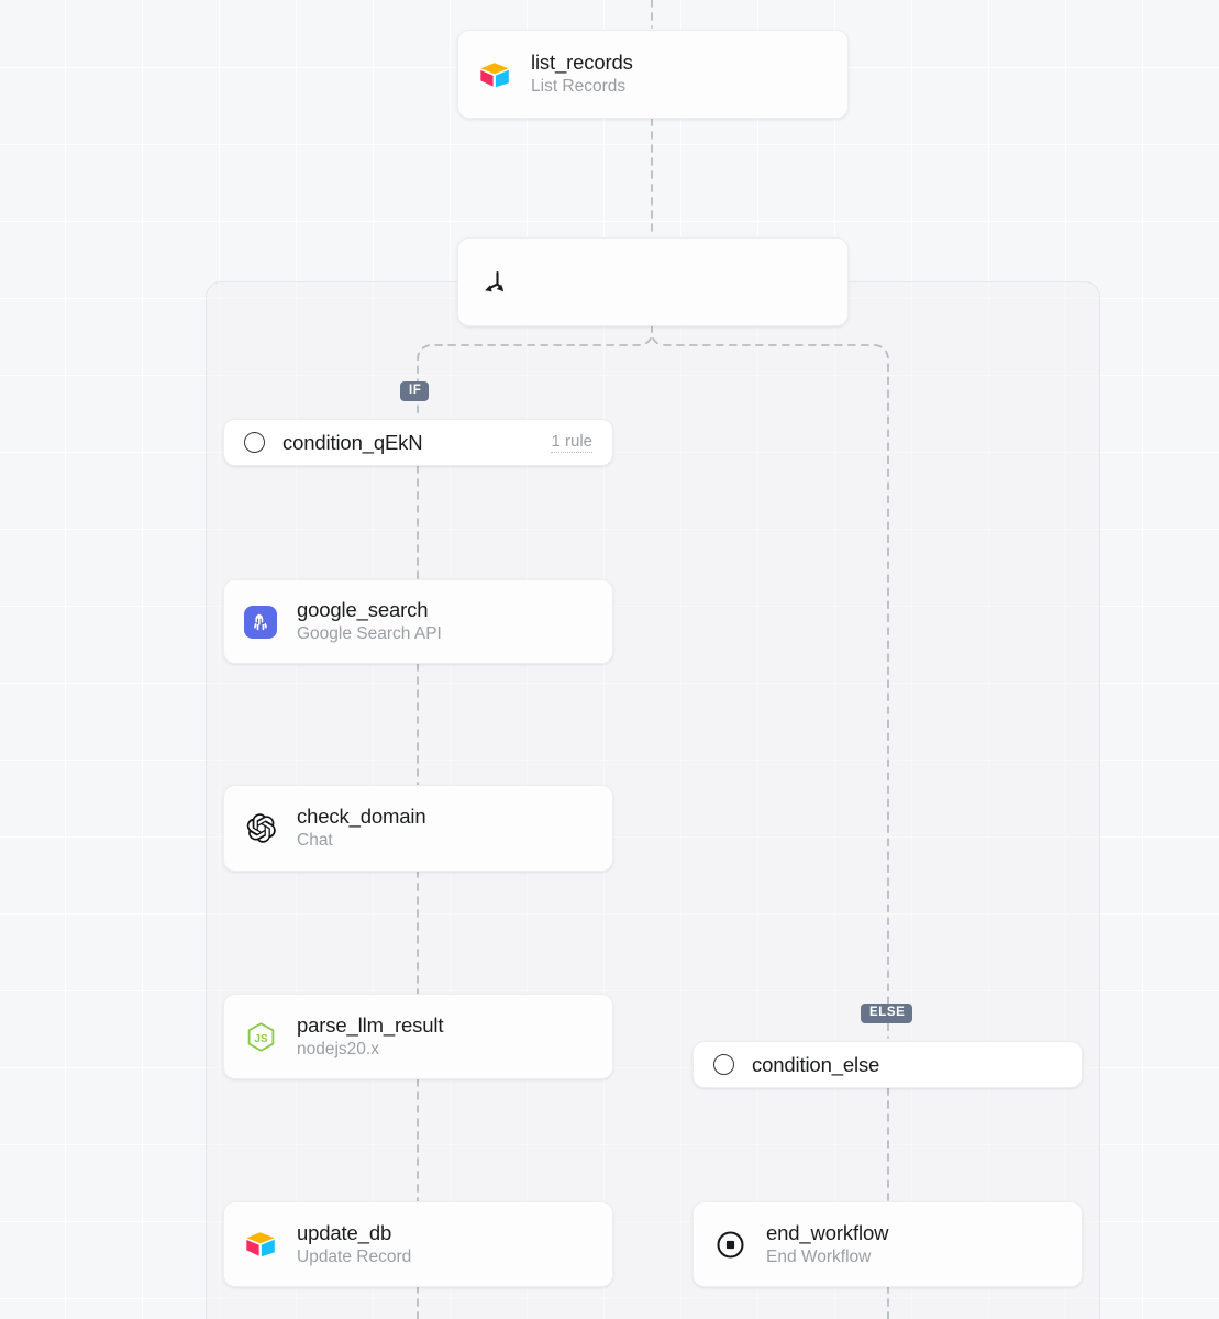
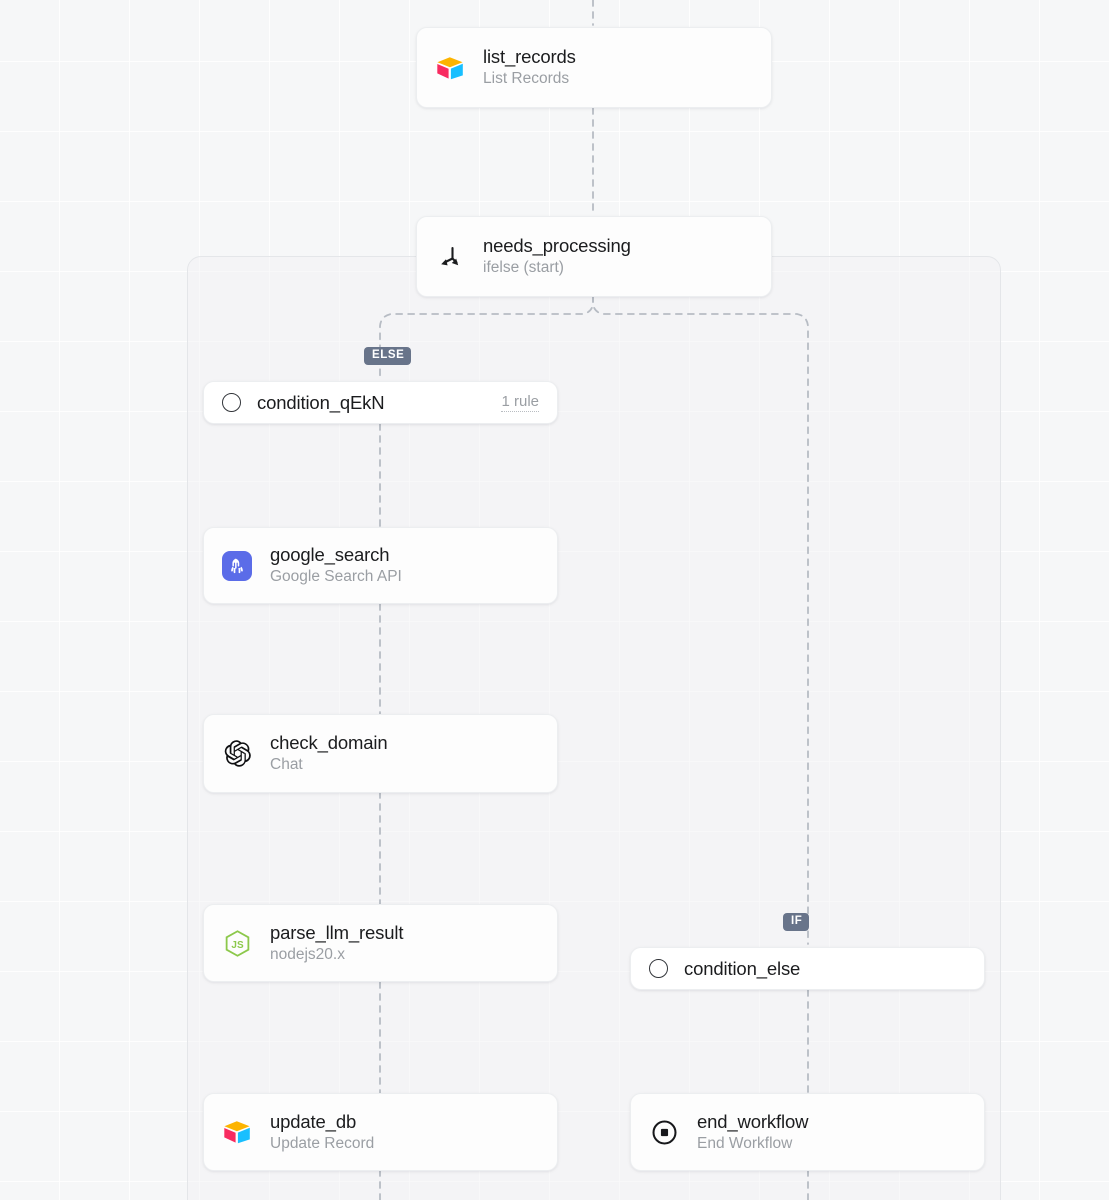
  list_records
  List Records
+ needs_processing
+ ifelse (start)
- IF
+ ELSE
  condition_qEkN
  1 rule
  google_search
  Google Search API
  check_domain
  Chat
  JS
  parse_llm_result
  nodejs20.x
  update_db
  Update Record
- ELSE
+ IF
  condition_else
  end_workflow
  End Workflow
